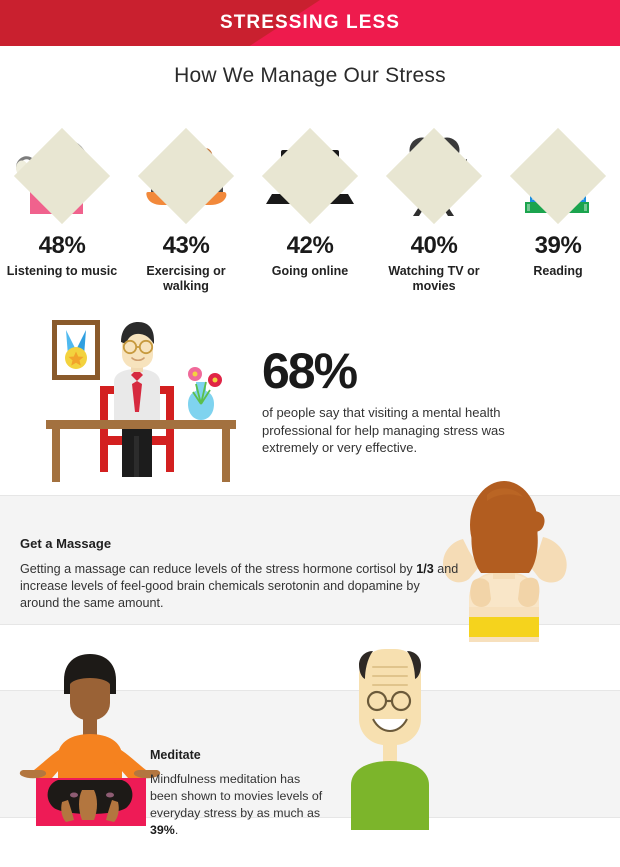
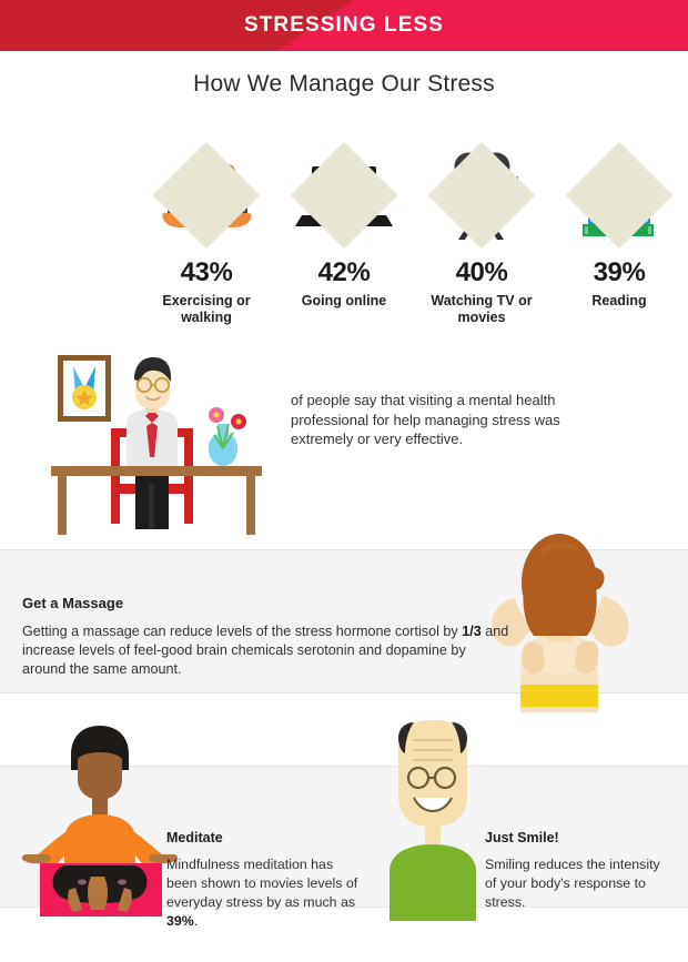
  STRESSING LESS
  How We Manage Our Stress
- 48%
- Listening to music
  43%
  Exercising or walking
  42%
  Going online
  40%
  Watching TV or movies
  39%
  Reading
- 68%
  of people say that visiting a mental health professional for help managing stress was extremely or very effective.
  Get a Massage
  Getting a massage can reduce levels of the stress hormone cortisol by 1/3 and increase levels of feel-good brain chemicals serotonin and dopamine by around the same amount.
  Meditate
  Mindfulness meditation has been shown to movies levels of everyday stress by as much as 39%.
+ Just Smile!
+ Smiling reduces the intensity of your body's response to stress.
